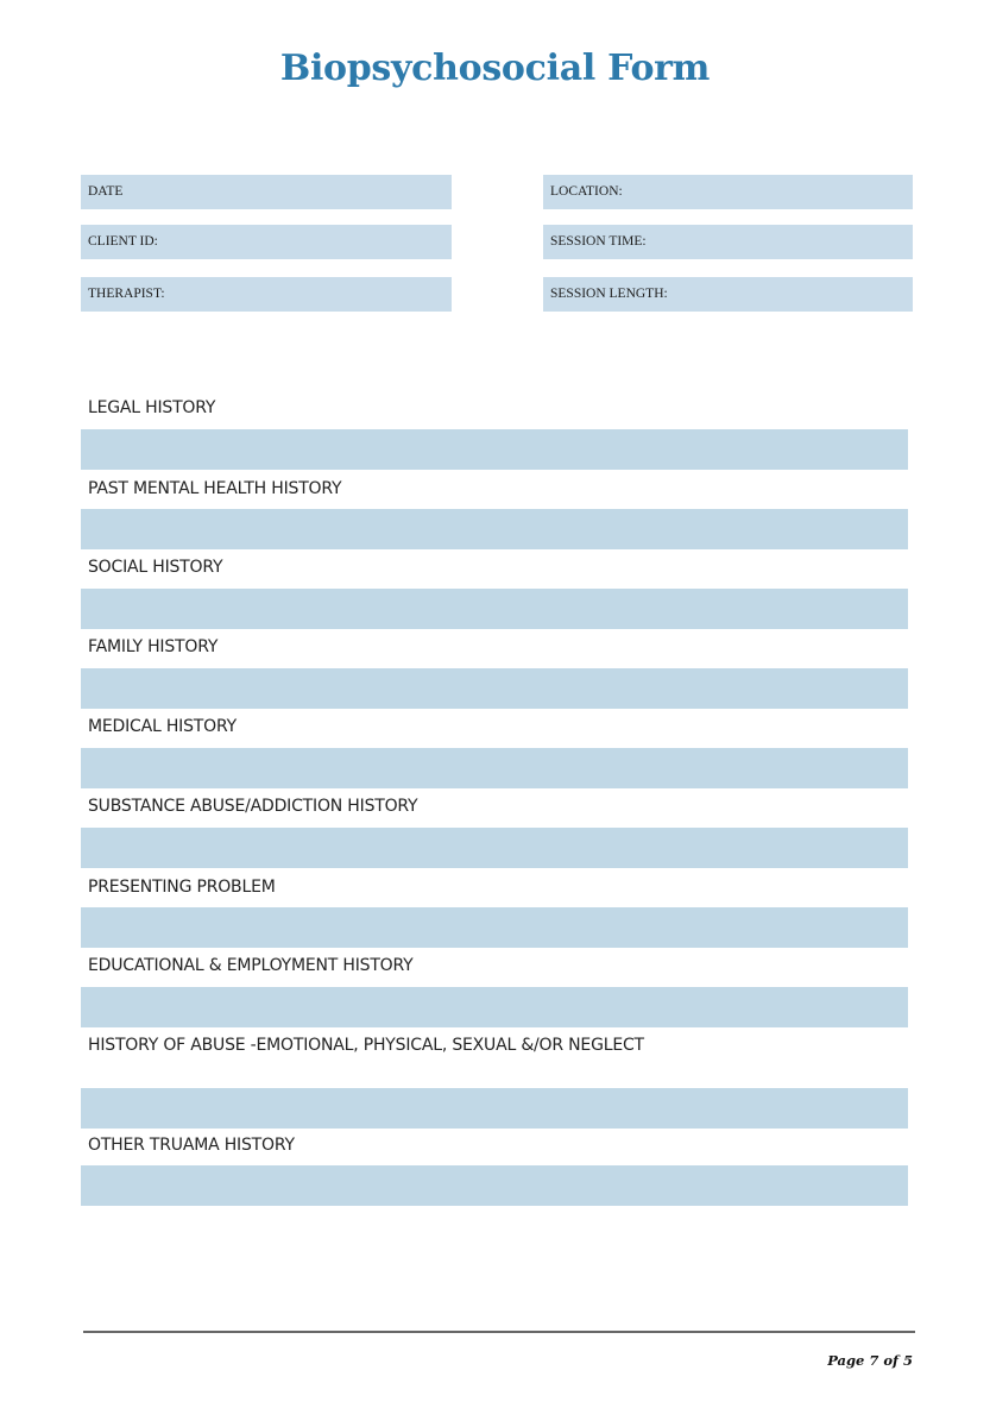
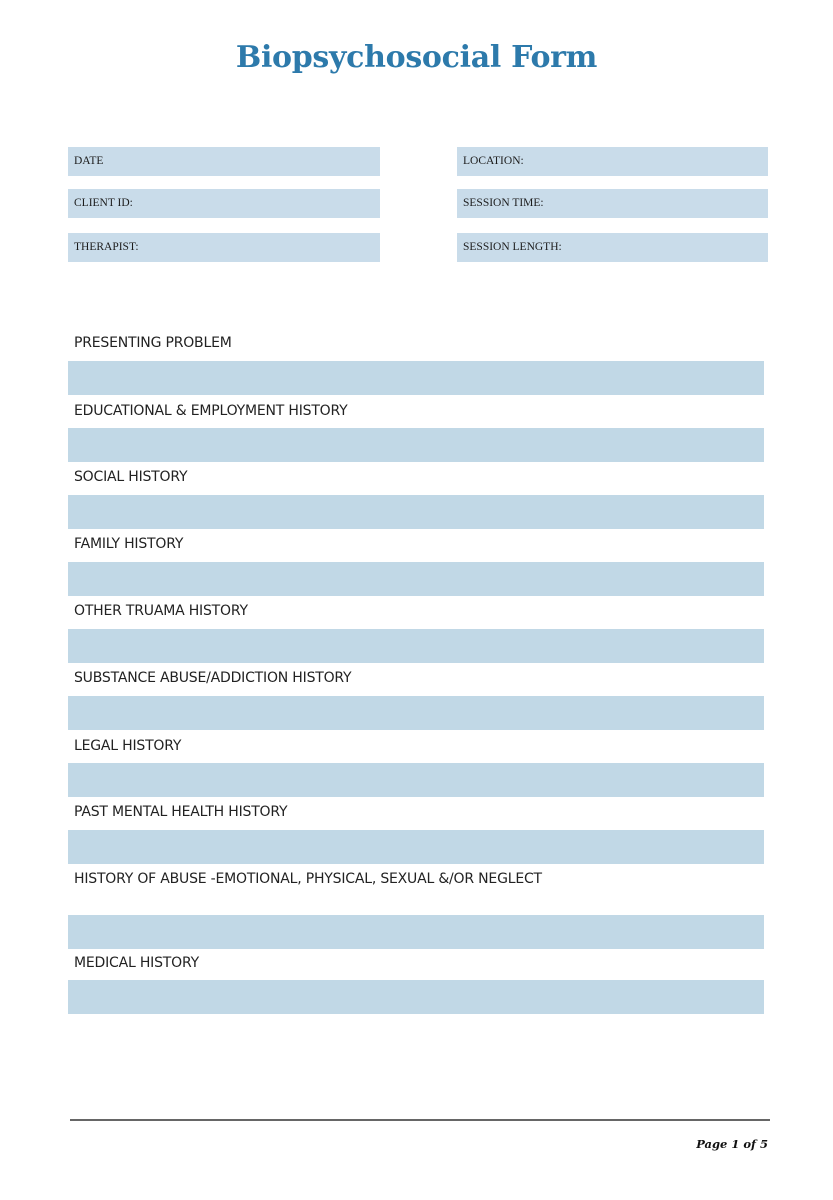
  Biopsychosocial Form
  DATE
  CLIENT ID:
  THERAPIST:
  LOCATION:
  SESSION TIME:
  SESSION LENGTH:
- LEGAL HISTORY
+ PRESENTING PROBLEM
- PAST MENTAL HEALTH HISTORY
+ EDUCATIONAL & EMPLOYMENT HISTORY
  SOCIAL HISTORY
  FAMILY HISTORY
- MEDICAL HISTORY
+ OTHER TRUAMA HISTORY
  SUBSTANCE ABUSE/ADDICTION HISTORY
- PRESENTING PROBLEM
+ LEGAL HISTORY
- EDUCATIONAL & EMPLOYMENT HISTORY
+ PAST MENTAL HEALTH HISTORY
  HISTORY OF ABUSE -EMOTIONAL, PHYSICAL, SEXUAL &/OR NEGLECT
- OTHER TRUAMA HISTORY
+ MEDICAL HISTORY
- Page 7 of 5
+ Page 1 of 5
